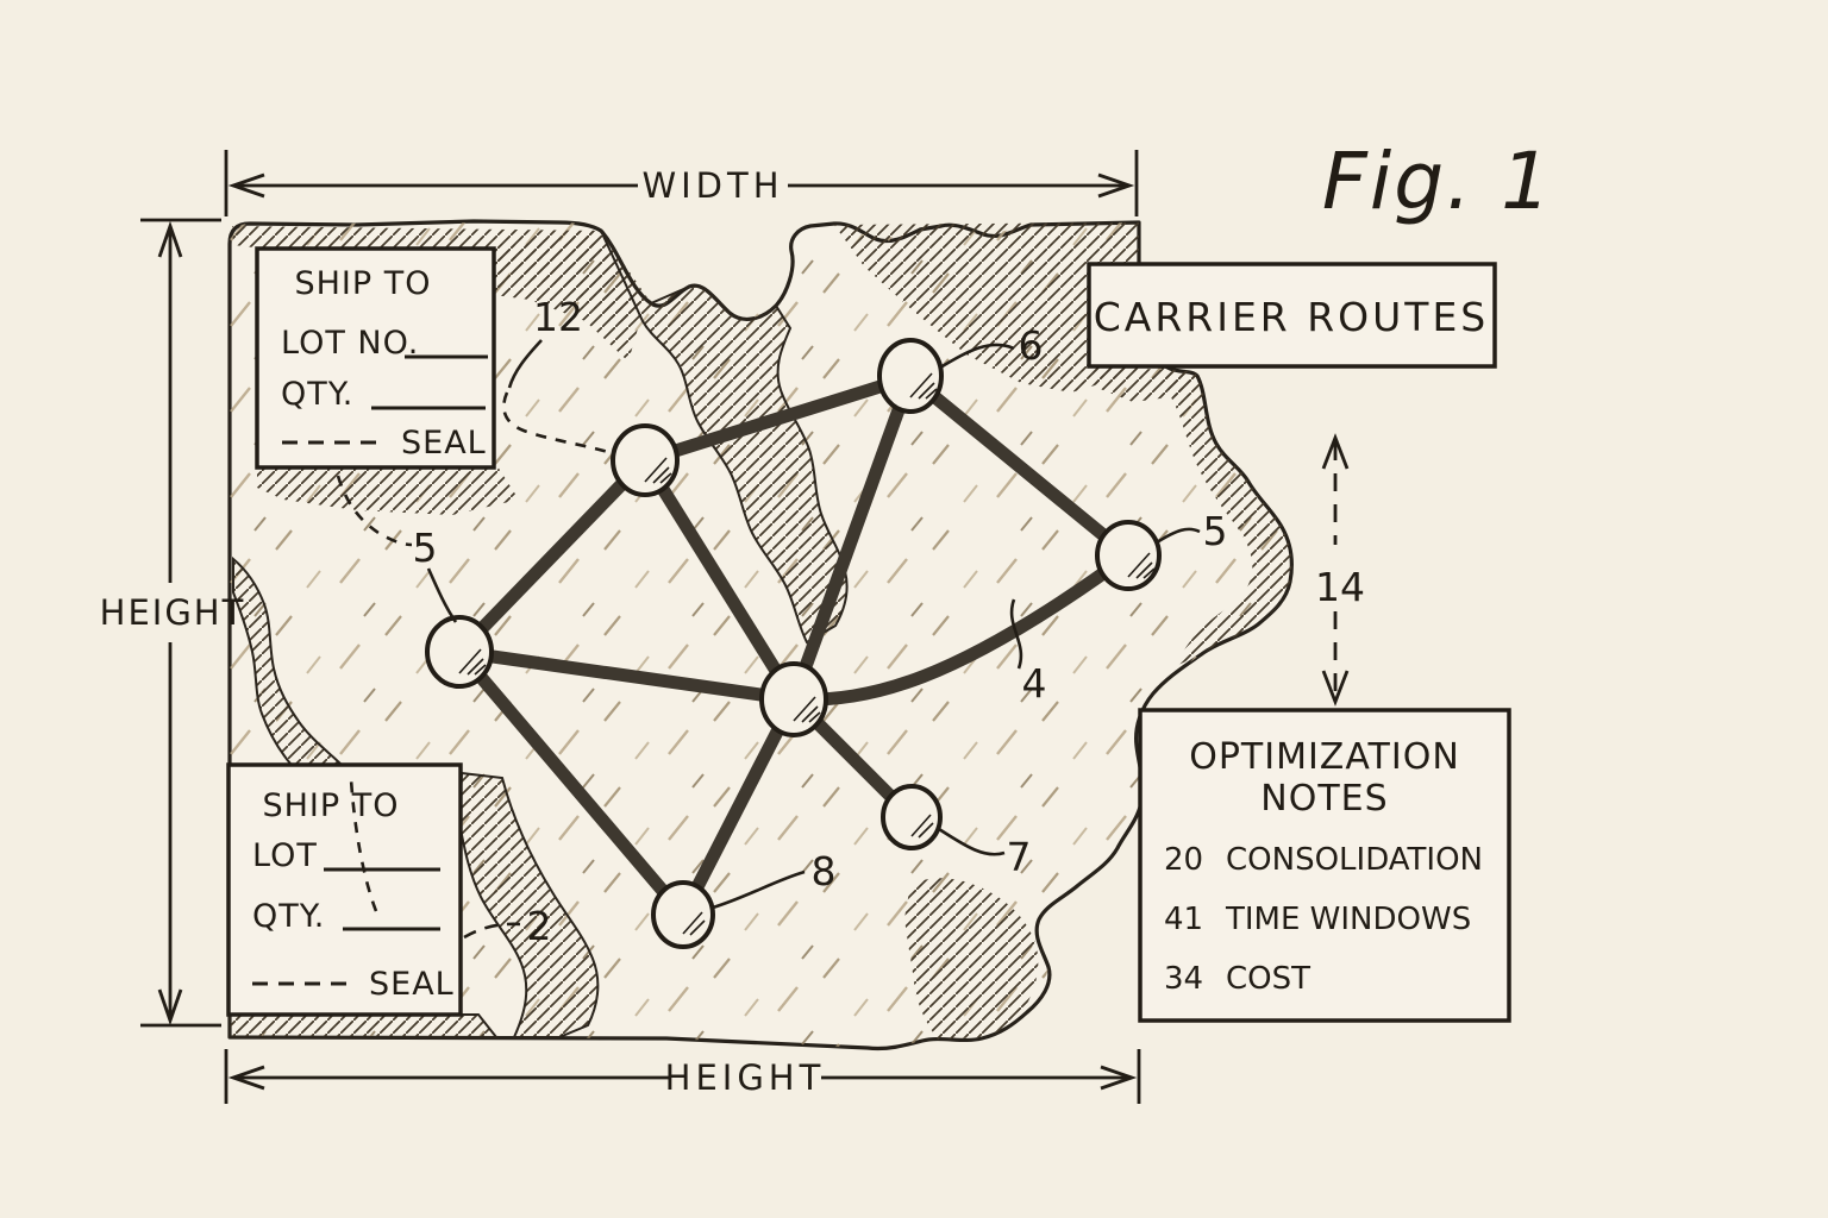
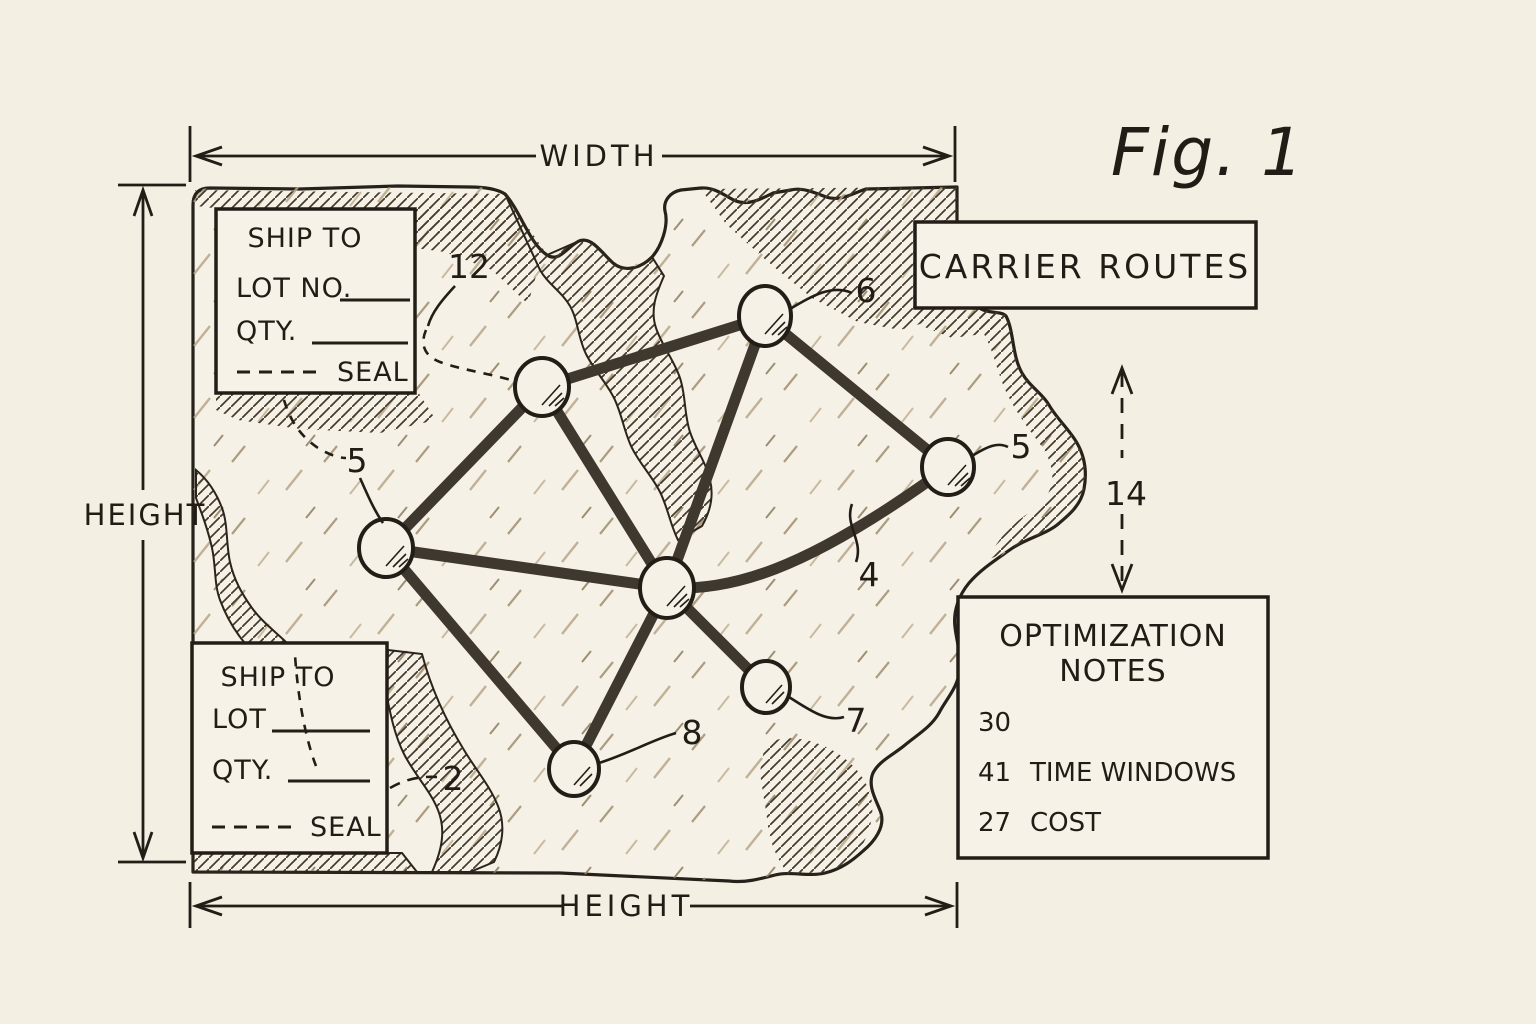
  SHIP TO
  LOT NO.
  QTY.
  SEAL
  SHIP TO
  LOT
  QTY.
  SEAL
  CARRIER ROUTES
  OPTIMIZATION
  NOTES
- 20
+ 30
- CONSOLIDATION
  41
  TIME WINDOWS
- 34
+ 27
  COST
  12
  6
  5
  5
  4
  7
  8
  2
  14
  WIDTH
  HEIGHT
  HEIGHT
  Fig. 1
